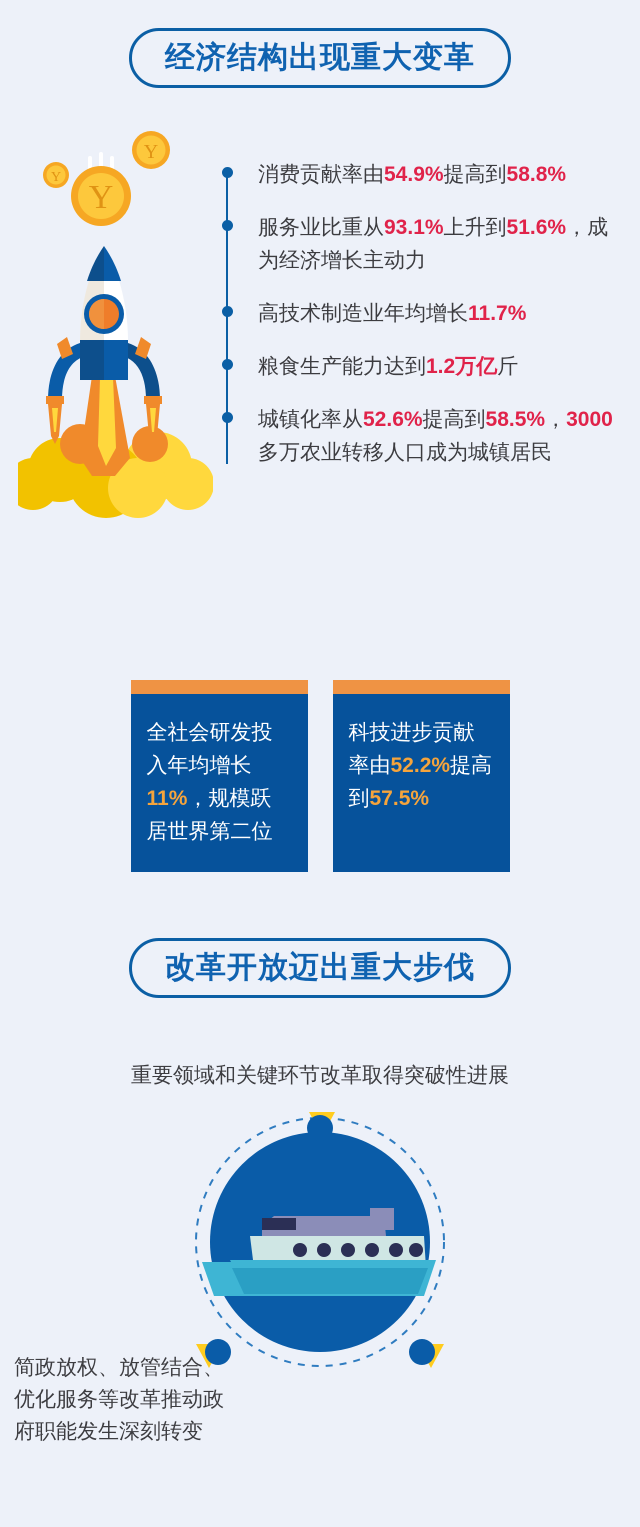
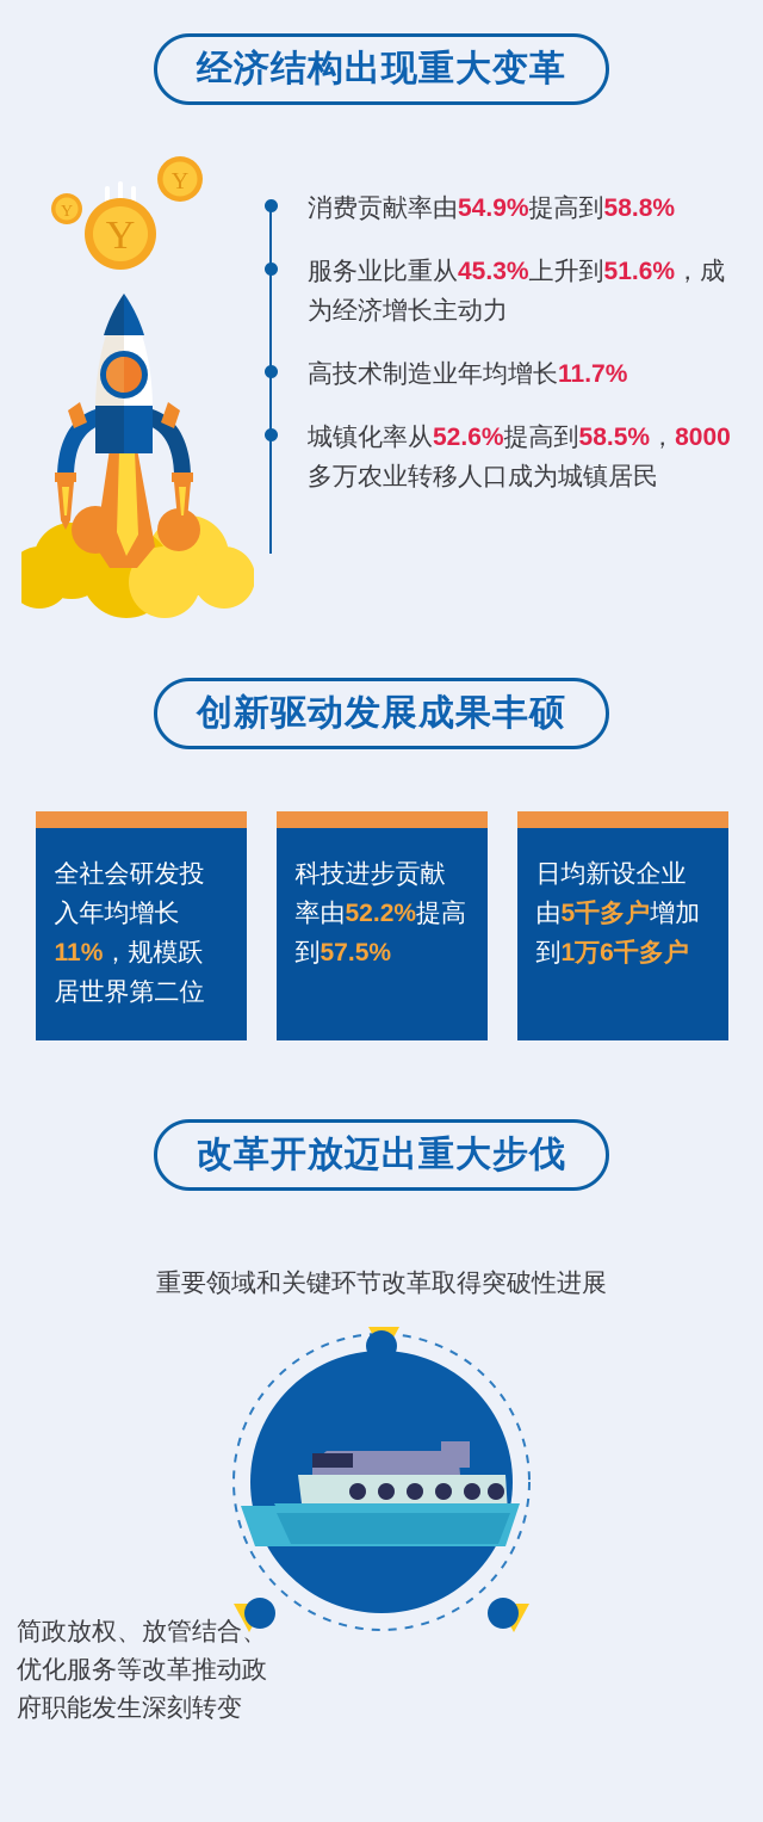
  经济结构出现重大变革
  Y
  Y
  Y
  消费贡献率由54.9%提高到58.8%
- 服务业比重从93.1%上升到51.6%，成为经济增长主动力
+ 服务业比重从45.3%上升到51.6%，成为经济增长主动力
  高技术制造业年均增长11.7%
- 粮食生产能力达到1.2万亿斤
- 城镇化率从52.6%提高到58.5%，3000多万农业转移人口成为城镇居民
+ 城镇化率从52.6%提高到58.5%，8000多万农业转移人口成为城镇居民
+ 创新驱动发展成果丰硕
  全社会研发投入年均增长11%，规模跃居世界第二位
  科技进步贡献率由52.2%提高到57.5%
+ 日均新设企业由5千多户增加到1万6千多户
  改革开放迈出重大步伐
  重要领域和关键环节改革取得突破性进展
  简政放权、放管结合、优化服务等改革推动政府职能发生深刻转变
